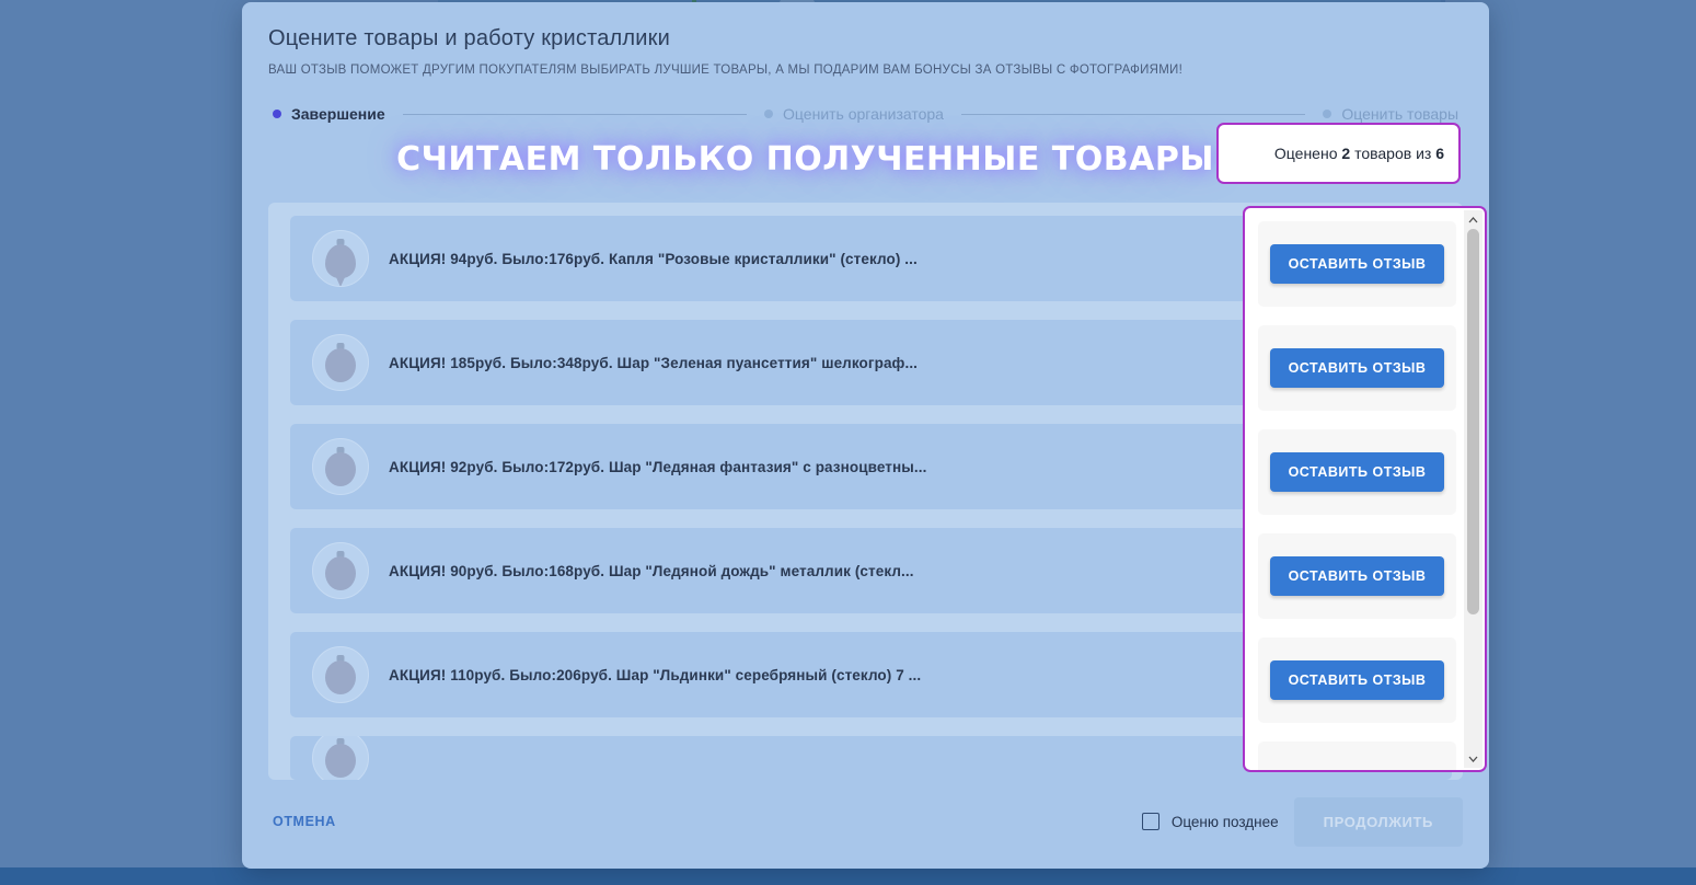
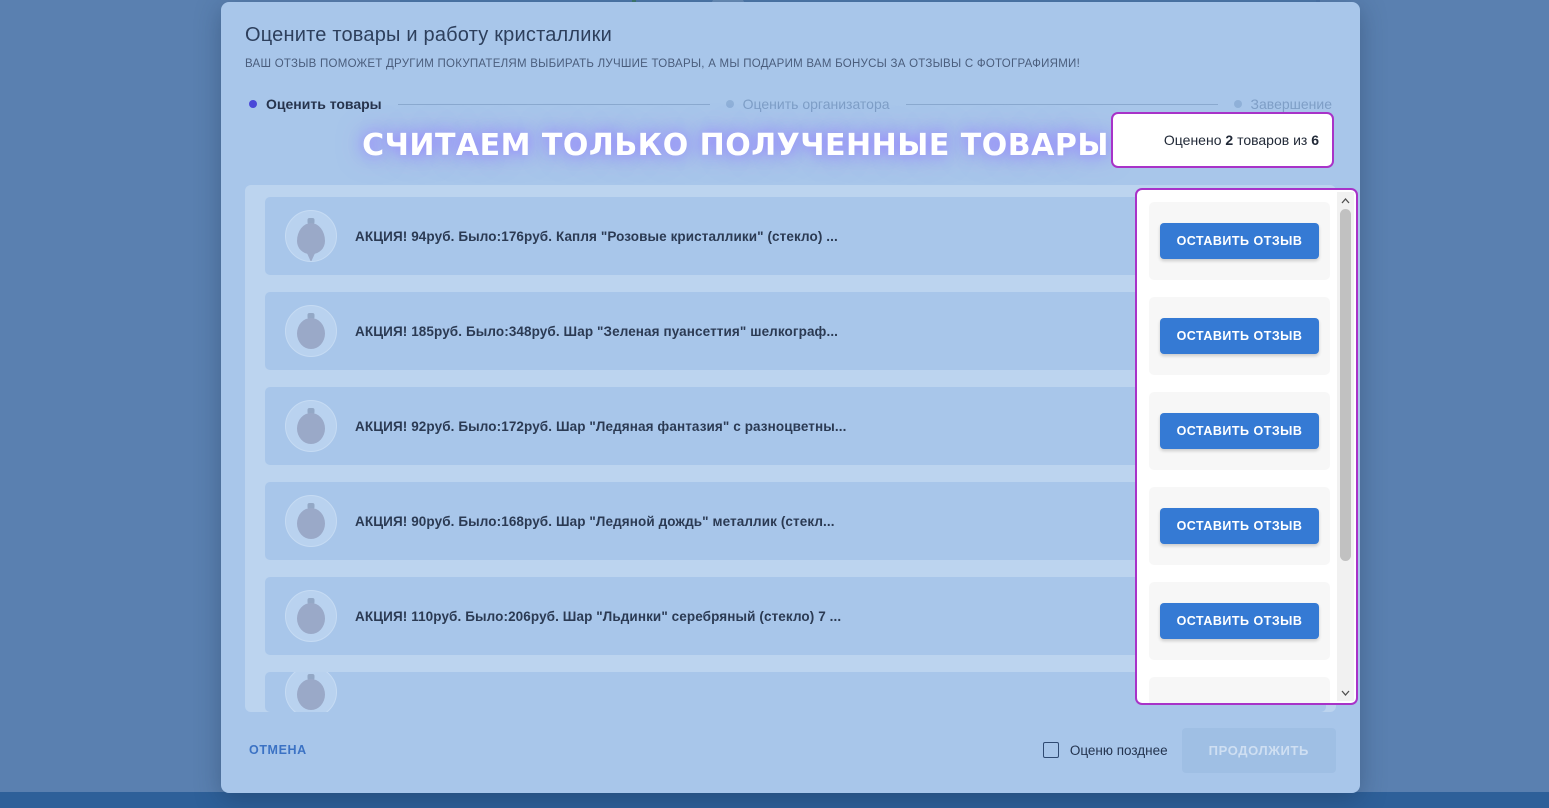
  Оцените товары и работу кристаллики
  ВАШ ОТЗЫВ ПОМОЖЕТ ДРУГИМ ПОКУПАТЕЛЯМ ВЫБИРАТЬ ЛУЧШИЕ ТОВАРЫ, А МЫ ПОДАРИМ ВАМ БОНУСЫ ЗА ОТЗЫВЫ С ФОТОГРАФИЯМИ!
- Завершение
+ Оценить товары
  Оценить организатора
- Оценить товары
+ Завершение
  СЧИТАЕМ ТОЛЬКО ПОЛУЧЕННЫЕ ТОВАРЫ
  Оценено
  2
  товаров из
  6
  АКЦИЯ! 94руб. Было:176руб. Капля "Розовые кристаллики" (стекло) ...
  АКЦИЯ! 185руб. Было:348руб. Шар "Зеленая пуансеттия" шелкограф...
  АКЦИЯ! 92руб. Было:172руб. Шар "Ледяная фантазия" с разноцветны...
  АКЦИЯ! 90руб. Было:168руб. Шар "Ледяной дождь" металлик (стекл...
  АКЦИЯ! 110руб. Было:206руб. Шар "Льдинки" серебряный (стекло) 7 ...
  ОСТАВИТЬ ОТЗЫВ
  ОСТАВИТЬ ОТЗЫВ
  ОСТАВИТЬ ОТЗЫВ
  ОСТАВИТЬ ОТЗЫВ
  ОСТАВИТЬ ОТЗЫВ
  ОТМЕНА
  Оценю позднее
  ПРОДОЛЖИТЬ
